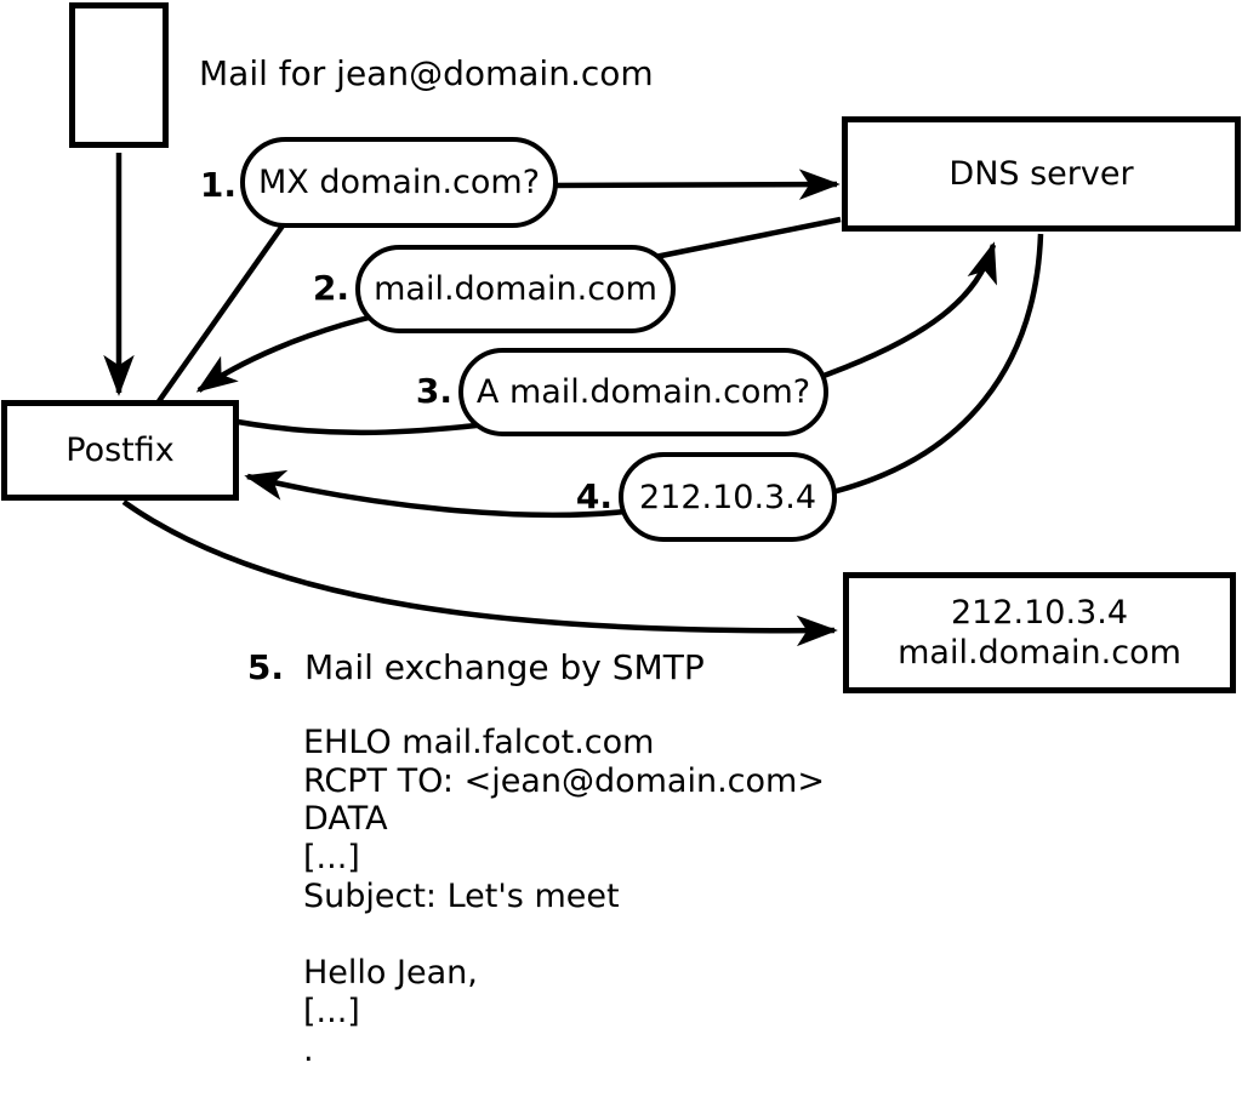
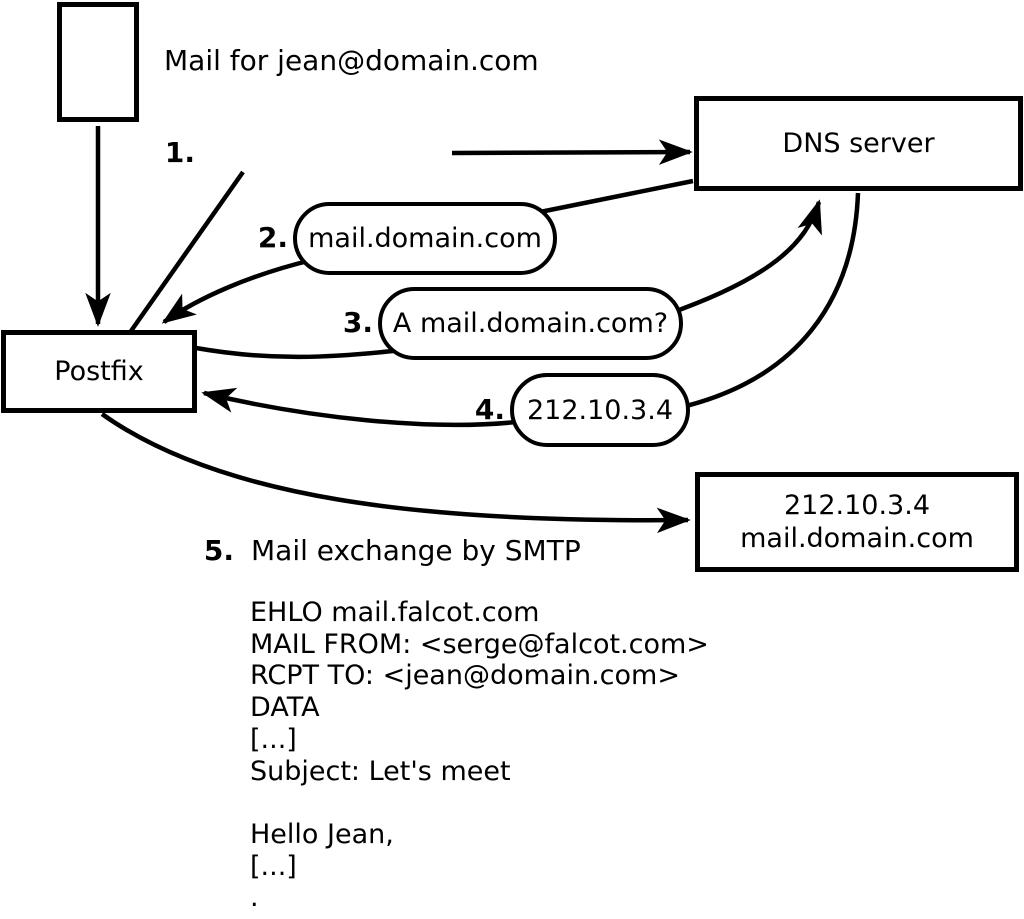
  Postfix
  DNS server
  212.10.3.4
  mail.domain.com
  Mail for jean@domain.com
  1.
- MX domain.com?
  2.
  mail.domain.com
  3.
  A mail.domain.com?
  4.
  212.10.3.4
  5.
  Mail exchange by SMTP
  EHLO mail.falcot.com
+ MAIL FROM: <serge@falcot.com>
  RCPT TO: <jean@domain.com>
  DATA
  [...]
  Subject: Let's meet
  Hello Jean,
  [...]
  .
